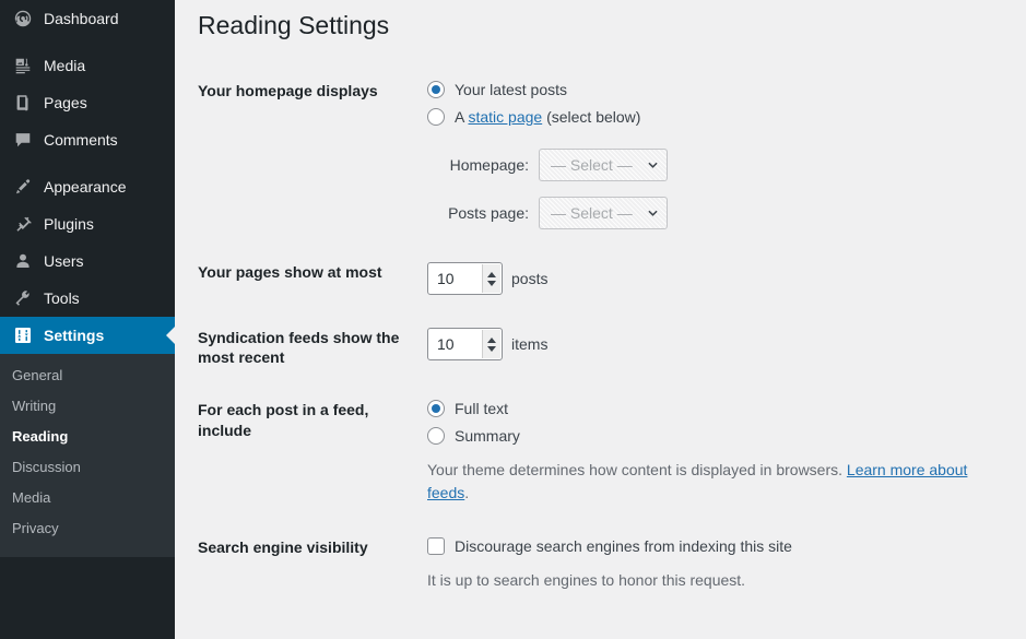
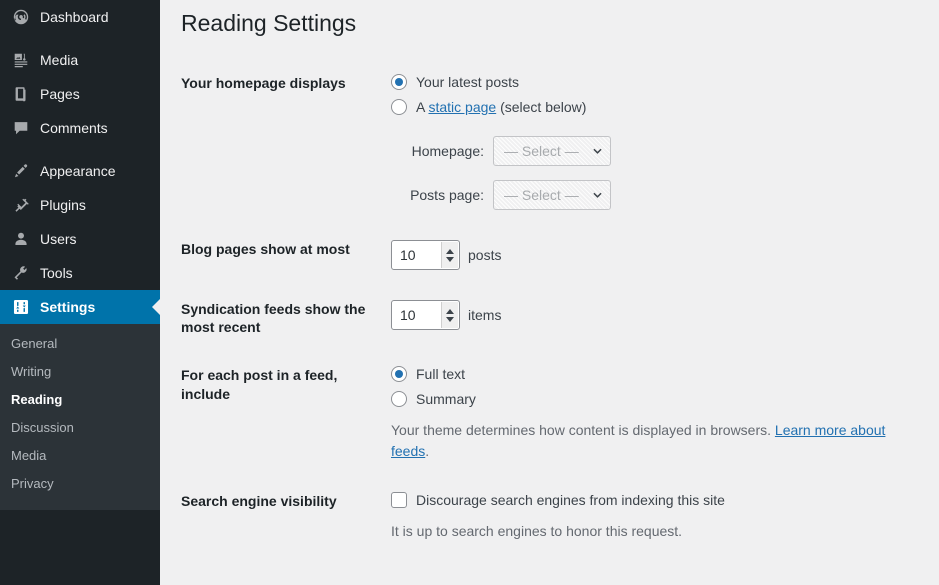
  Dashboard
  Media
  Pages
  Comments
  Appearance
  Plugins
  Users
  Tools
  Settings
  General
  Writing
  Reading
  Discussion
  Media
  Privacy
  Reading Settings
  Your homepage displays	Your latest posts A static page (select below) Homepage: — Select — Posts page: — Select —
- Your pages show at most	10 posts
+ Blog pages show at most	10 posts
  Syndication feeds show the most recent	10 items
  For each post in a feed, include	Full text Summary Your theme determines how content is displayed in browsers. Learn more about feeds.
  Search engine visibility	Discourage search engines from indexing this site It is up to search engines to honor this request.
